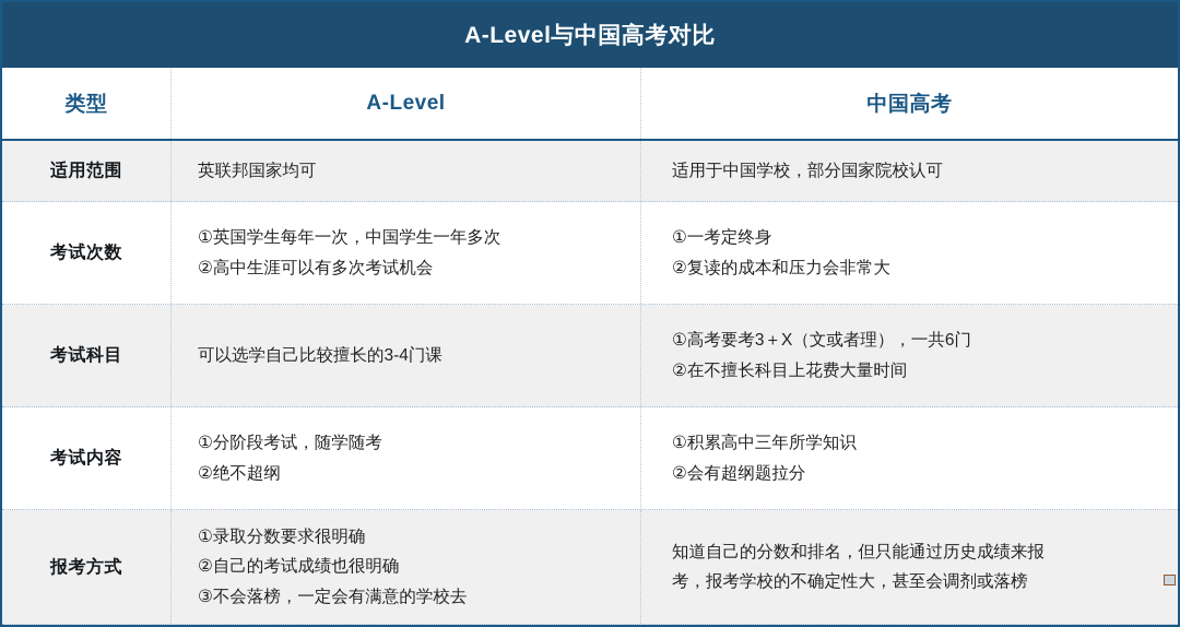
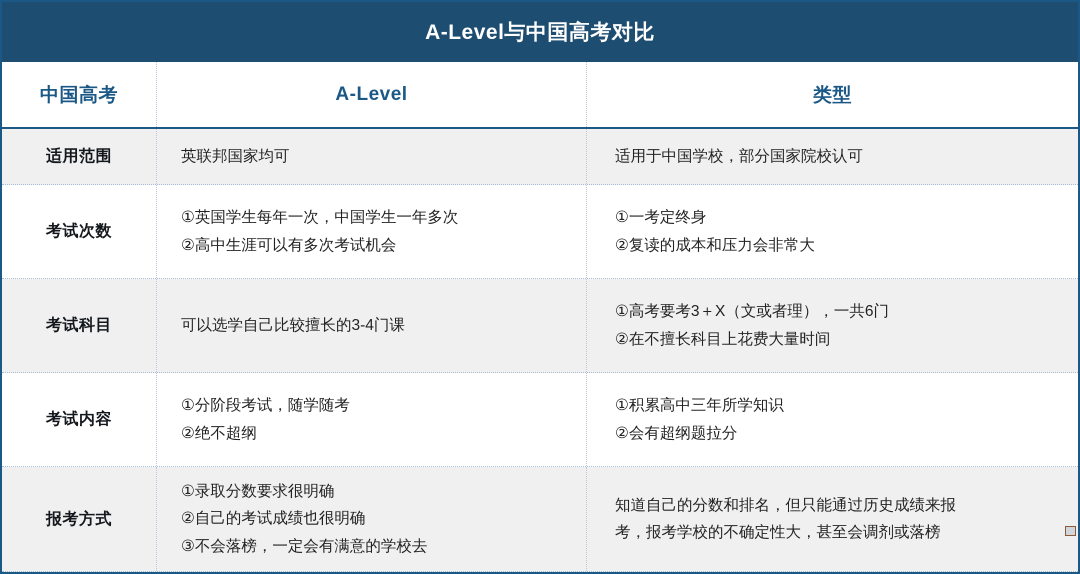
  A-Level与中国高考对比
- 类型
+ 中国高考
  A-Level
- 中国高考
+ 类型
  适用范围
  英联邦国家均可
  适用于中国学校，部分国家院校认可
  考试次数
  ①英国学生每年一次，中国学生一年多次
  ②高中生涯可以有多次考试机会
  ①一考定终身
  ②复读的成本和压力会非常大
  考试科目
  可以选学自己比较擅长的3-4门课
  ①高考要考3＋X（文或者理），一共6门
  ②在不擅长科目上花费大量时间
  考试内容
  ①分阶段考试，随学随考
  ②绝不超纲
  ①积累高中三年所学知识
  ②会有超纲题拉分
  报考方式
  ①录取分数要求很明确
  ②自己的考试成绩也很明确
  ③不会落榜，一定会有满意的学校去
  知道自己的分数和排名，但只能通过历史成绩来报
  考，报考学校的不确定性大，甚至会调剂或落榜
